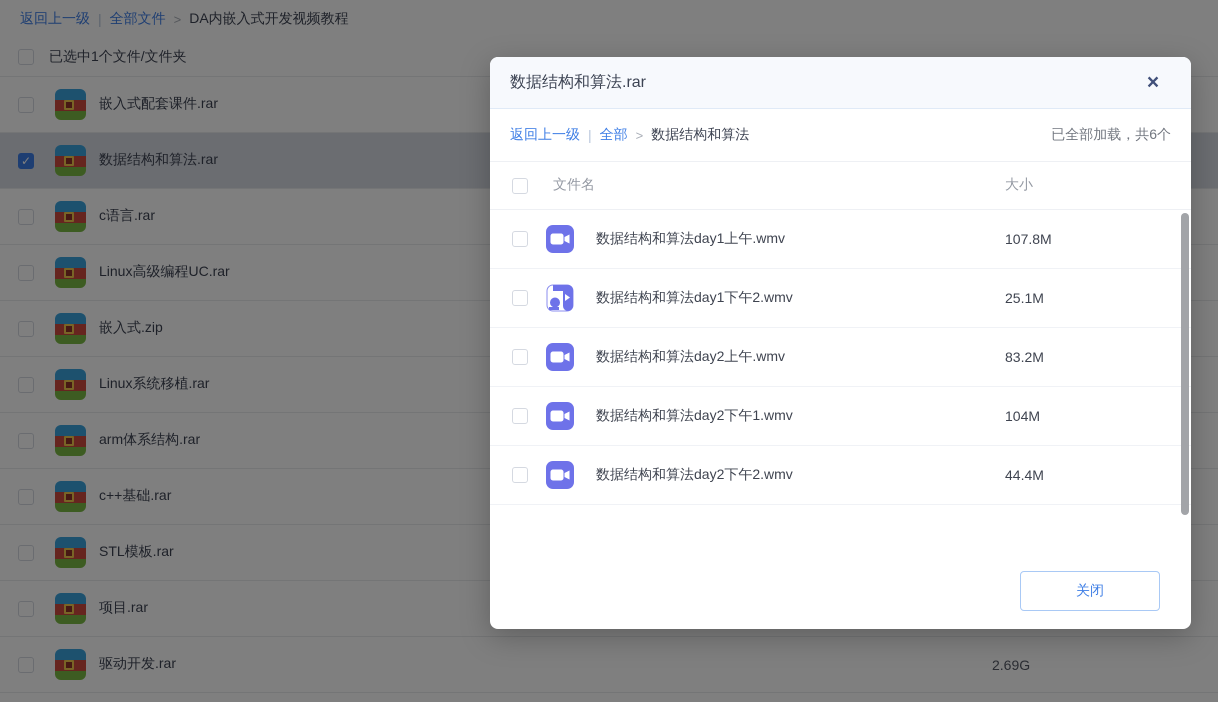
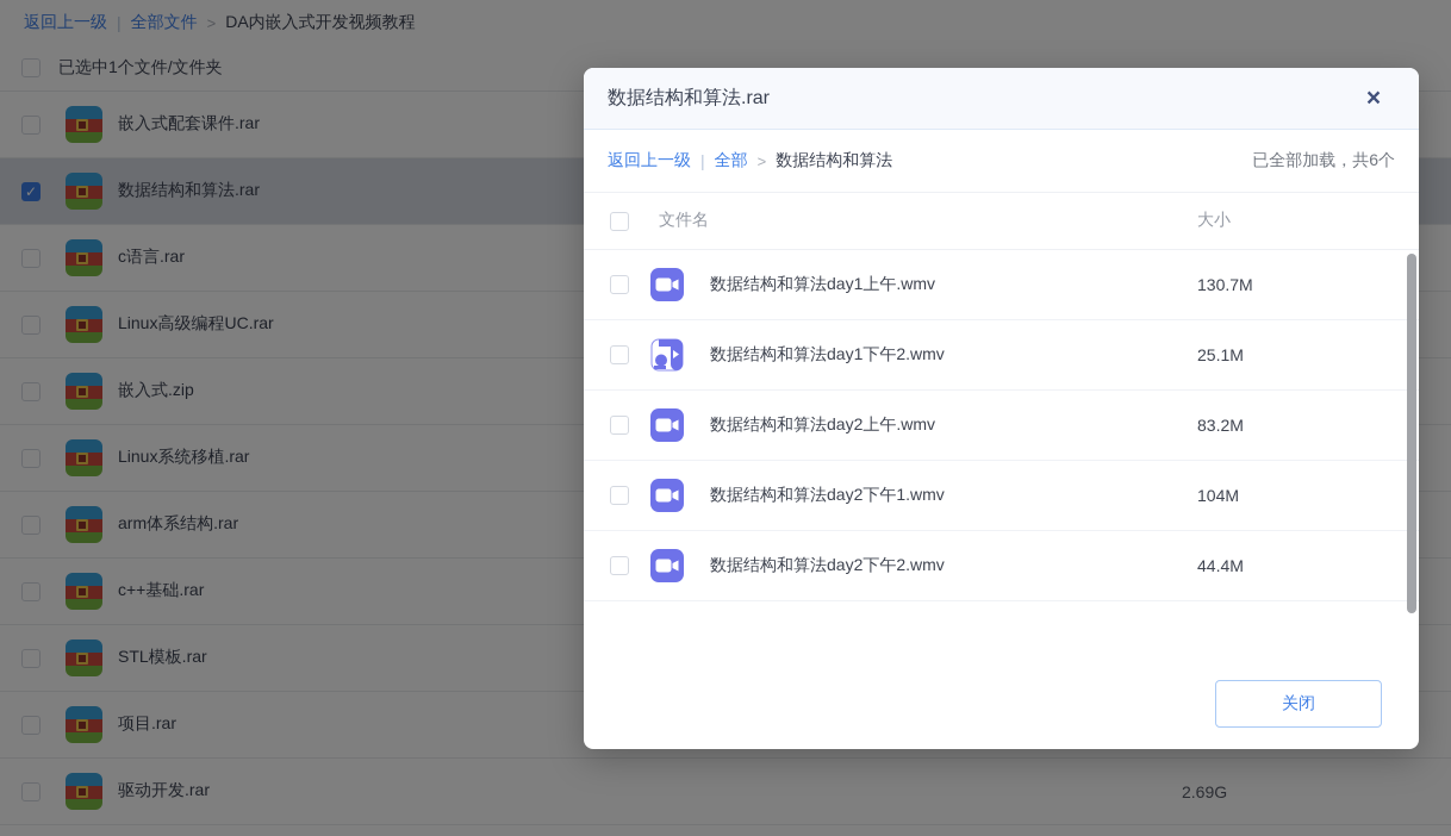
  返回上一级
  |
  全部文件
  >
  DA内嵌入式开发视频教程
  已选中1个文件/文件夹
  嵌入式配套课件.rar
  数据结构和算法.rar
  c语言.rar
  Linux高级编程UC.rar
  嵌入式.zip
  Linux系统移植.rar
  arm体系结构.rar
  c++基础.rar
  STL模板.rar
  项目.rar
  驱动开发.rar
  2.69G
  数据结构和算法.rar
  ×
  返回上一级
  |
  全部
  >
  数据结构和算法
  已全部加载，共6个
  文件名
  大小
  数据结构和算法day1上午.wmv
- 107.8M
+ 130.7M
  数据结构和算法day1下午2.wmv
  25.1M
  数据结构和算法day2上午.wmv
  83.2M
  数据结构和算法day2下午1.wmv
  104M
  数据结构和算法day2下午2.wmv
  44.4M
  关闭
